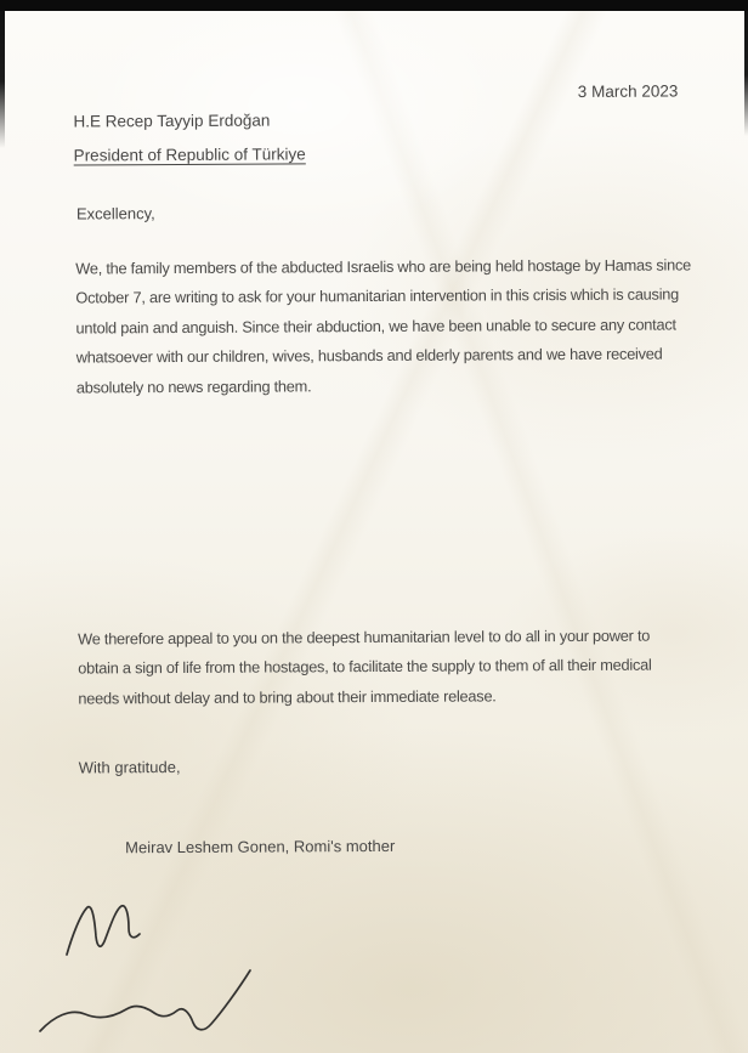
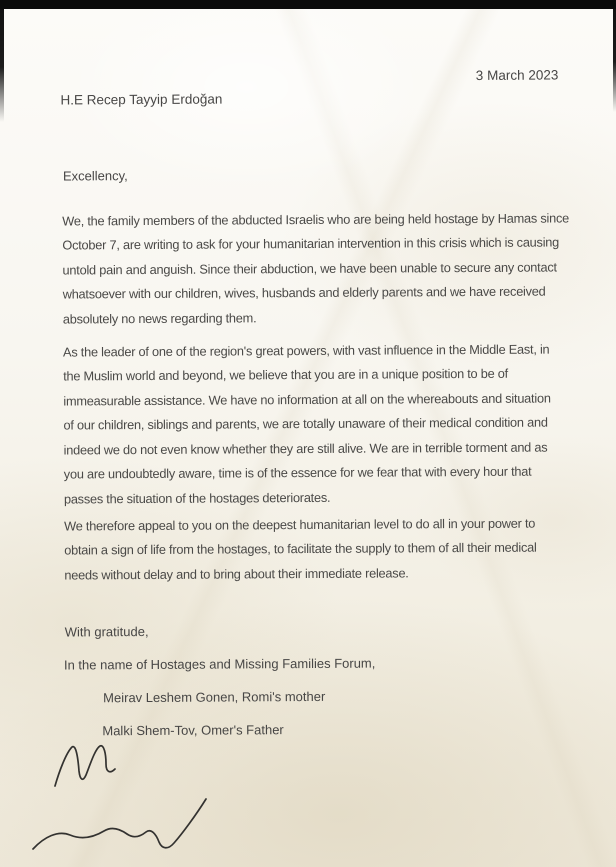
  3 March 2023
  H.E Recep Tayyip Erdoğan
- President of Republic of Türkiye
  Excellency,
  We, the family members of the abducted Israelis who are being held hostage by Hamas since
  October 7, are writing to ask for your humanitarian intervention in this crisis which is causing
  untold pain and anguish. Since their abduction, we have been unable to secure any contact
  whatsoever with our children, wives, husbands and elderly parents and we have received
  absolutely no news regarding them.
+ As the leader of one of the region's great powers, with vast influence in the Middle East, in
+ the Muslim world and beyond, we believe that you are in a unique position to be of
+ immeasurable assistance. We have no information at all on the whereabouts and situation
+ of our children, siblings and parents, we are totally unaware of their medical condition and
+ indeed we do not even know whether they are still alive. We are in terrible torment and as
+ you are undoubtedly aware, time is of the essence for we fear that with every hour that
+ passes the situation of the hostages deteriorates.
  We therefore appeal to you on the deepest humanitarian level to do all in your power to
  obtain a sign of life from the hostages, to facilitate the supply to them of all their medical
  needs without delay and to bring about their immediate release.
  With gratitude,
+ In the name of Hostages and Missing Families Forum,
  Meirav Leshem Gonen, Romi's mother
+ Malki Shem-Tov, Omer's Father
